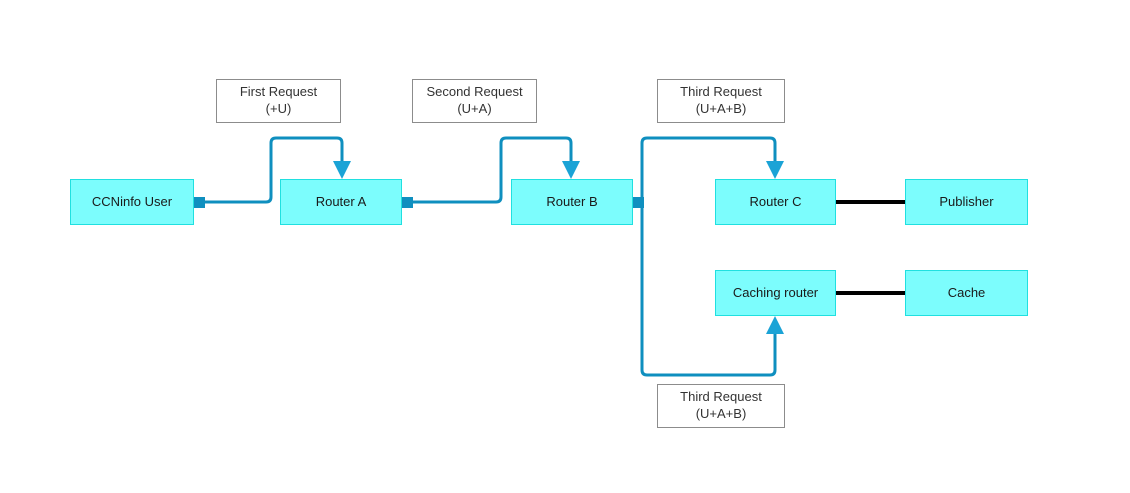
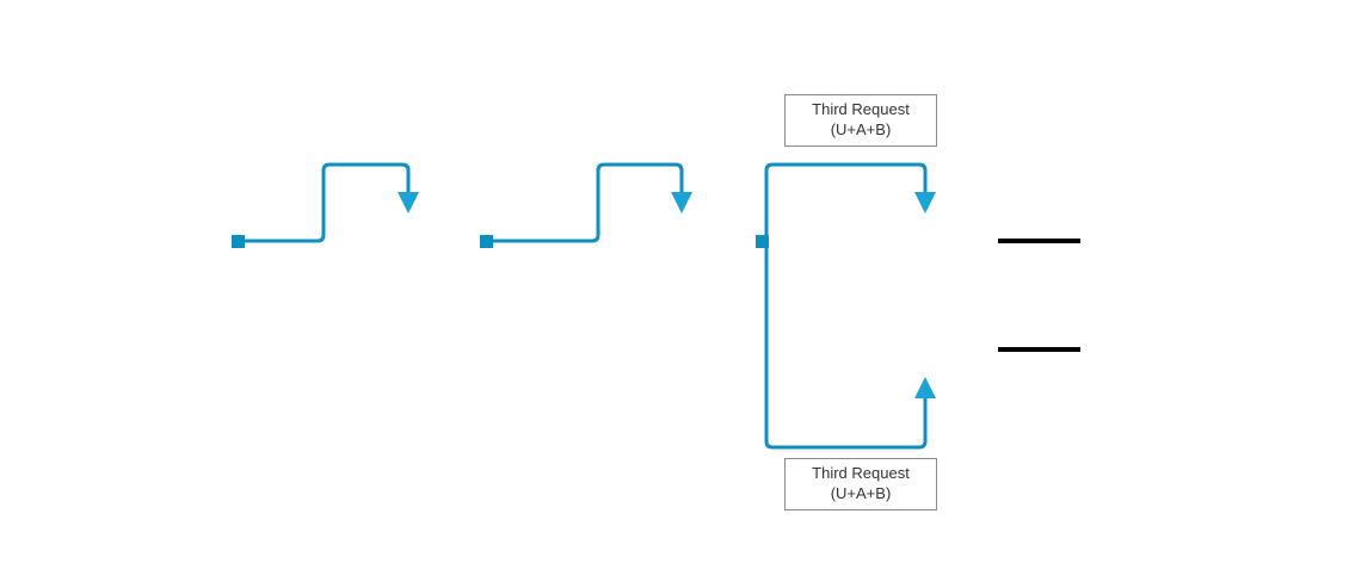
- CCNinfo User
- Router A
- Router B
- Router C
- Publisher
- Caching router
- Cache
- First Request
- (+U)
- Second Request
- (U+A)
  Third Request
  (U+A+B)
  Third Request
  (U+A+B)
